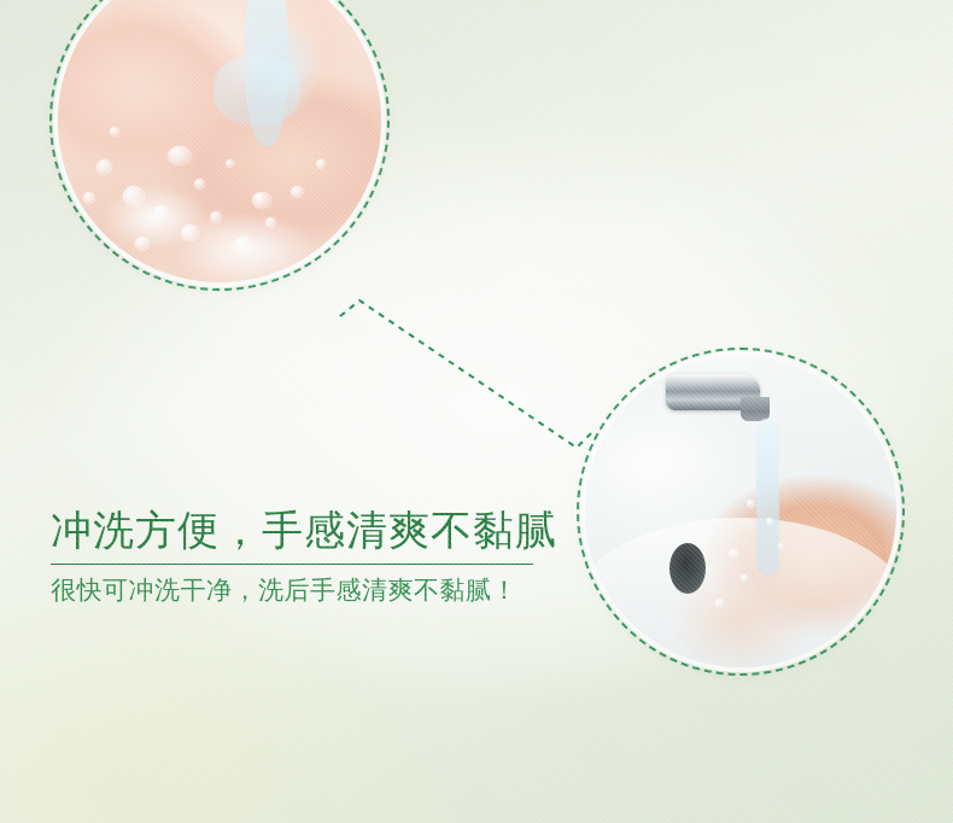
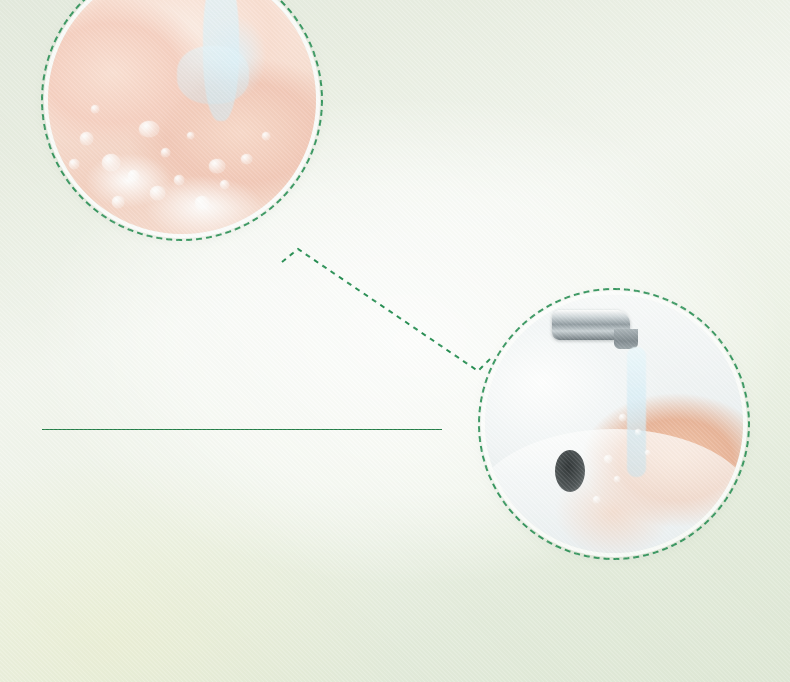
- 冲洗方便，手感清爽不黏腻
- 很快可冲洗干净，洗后手感清爽不黏腻！
